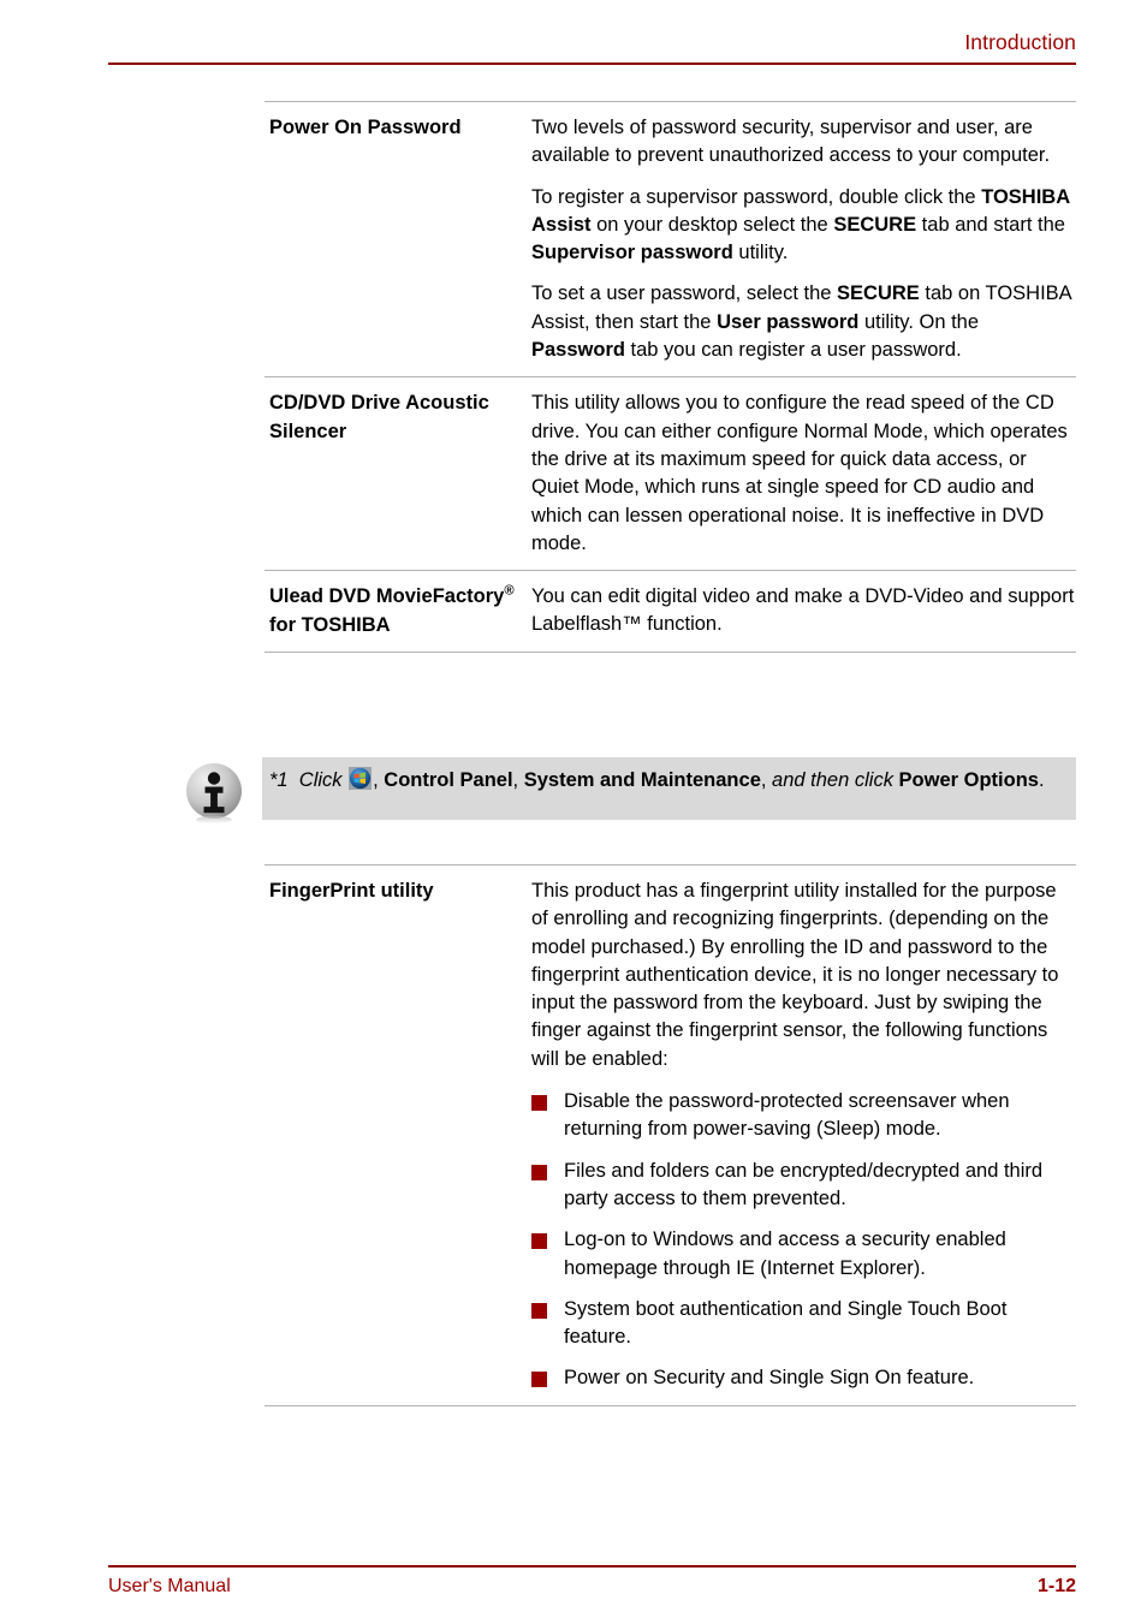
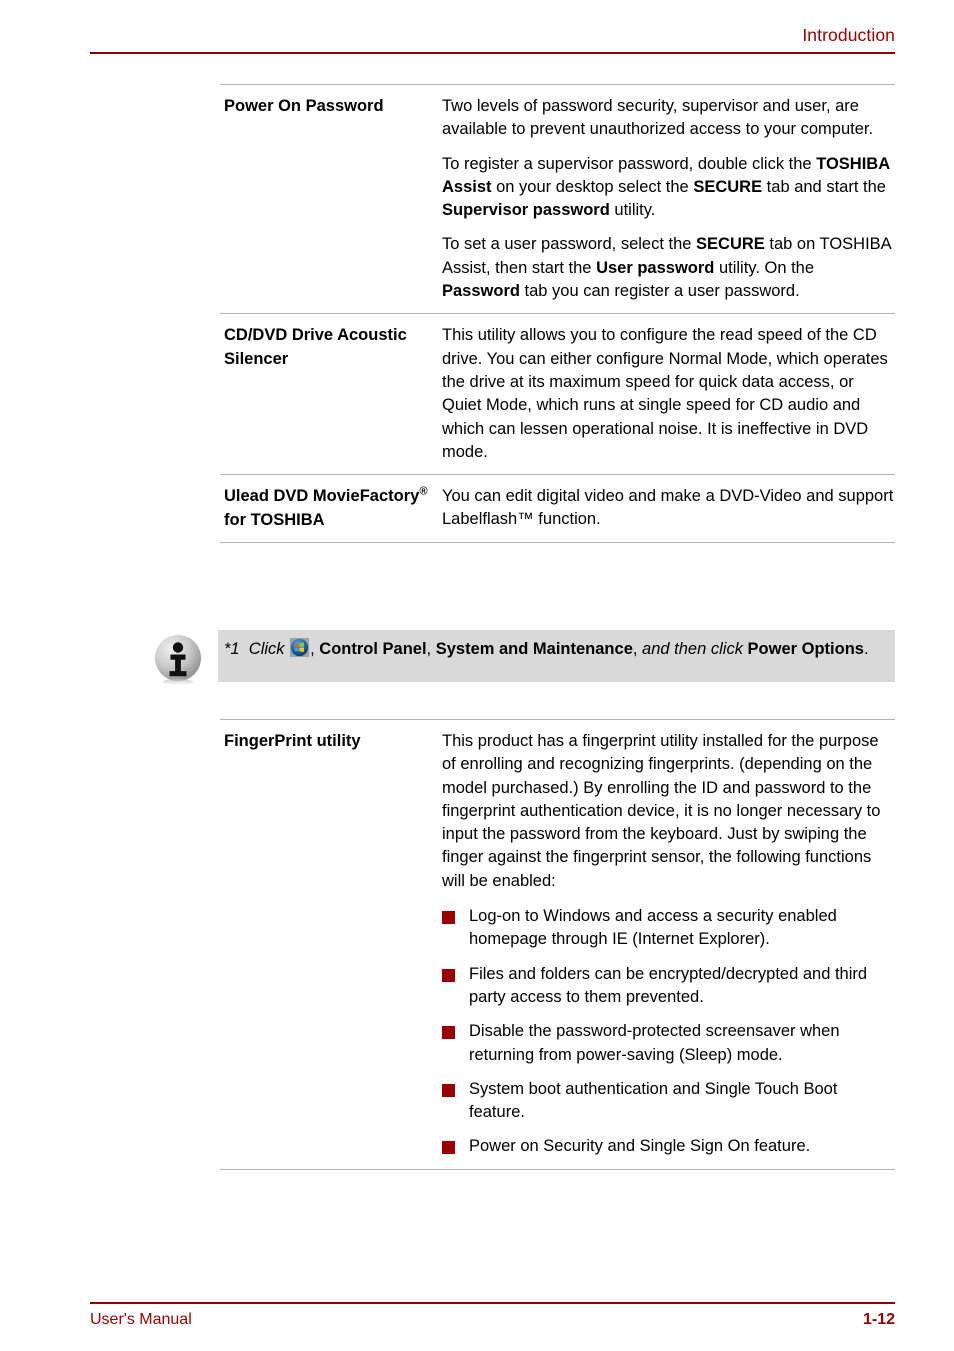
  Introduction
  Power On Password
  Two levels of password security, supervisor and user, are available to prevent unauthorized access to your computer.
  To register a supervisor password, double click the TOSHIBA Assist on your desktop select the SECURE tab and start the Supervisor password utility.
  To set a user password, select the SECURE tab on TOSHIBA Assist, then start the User password utility. On the Password tab you can register a user password.
  CD/DVD Drive Acoustic Silencer
  This utility allows you to configure the read speed of the CD drive. You can either configure Normal Mode, which operates the drive at its maximum speed for quick data access, or Quiet Mode, which runs at single speed for CD audio and which can lessen operational noise. It is ineffective in DVD mode.
  Ulead DVD MovieFactory® for TOSHIBA
  You can edit digital video and make a DVD-Video and support Labelflash™ function.
  *1 Click , Control Panel, System and Maintenance, and then click Power Options.
  FingerPrint utility
  This product has a fingerprint utility installed for the purpose of enrolling and recognizing fingerprints. (depending on the model purchased.) By enrolling the ID and password to the fingerprint authentication device, it is no longer necessary to input the password from the keyboard. Just by swiping the finger against the fingerprint sensor, the following functions will be enabled:
- Disable the password-protected screensaver when returning from power-saving (Sleep) mode.
+ Log-on to Windows and access a security enabled homepage through IE (Internet Explorer).
  Files and folders can be encrypted/decrypted and third party access to them prevented.
- Log-on to Windows and access a security enabled homepage through IE (Internet Explorer).
+ Disable the password-protected screensaver when returning from power-saving (Sleep) mode.
  System boot authentication and Single Touch Boot feature.
  Power on Security and Single Sign On feature.
  User's Manual
  1-12
